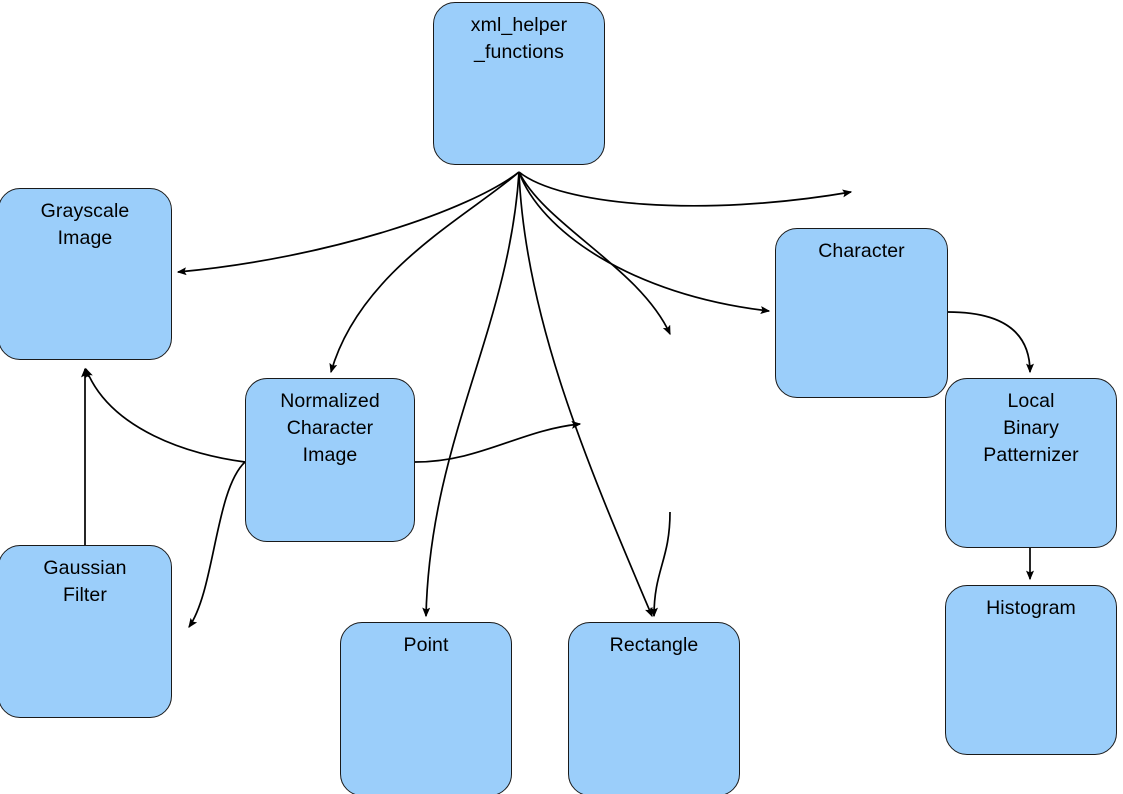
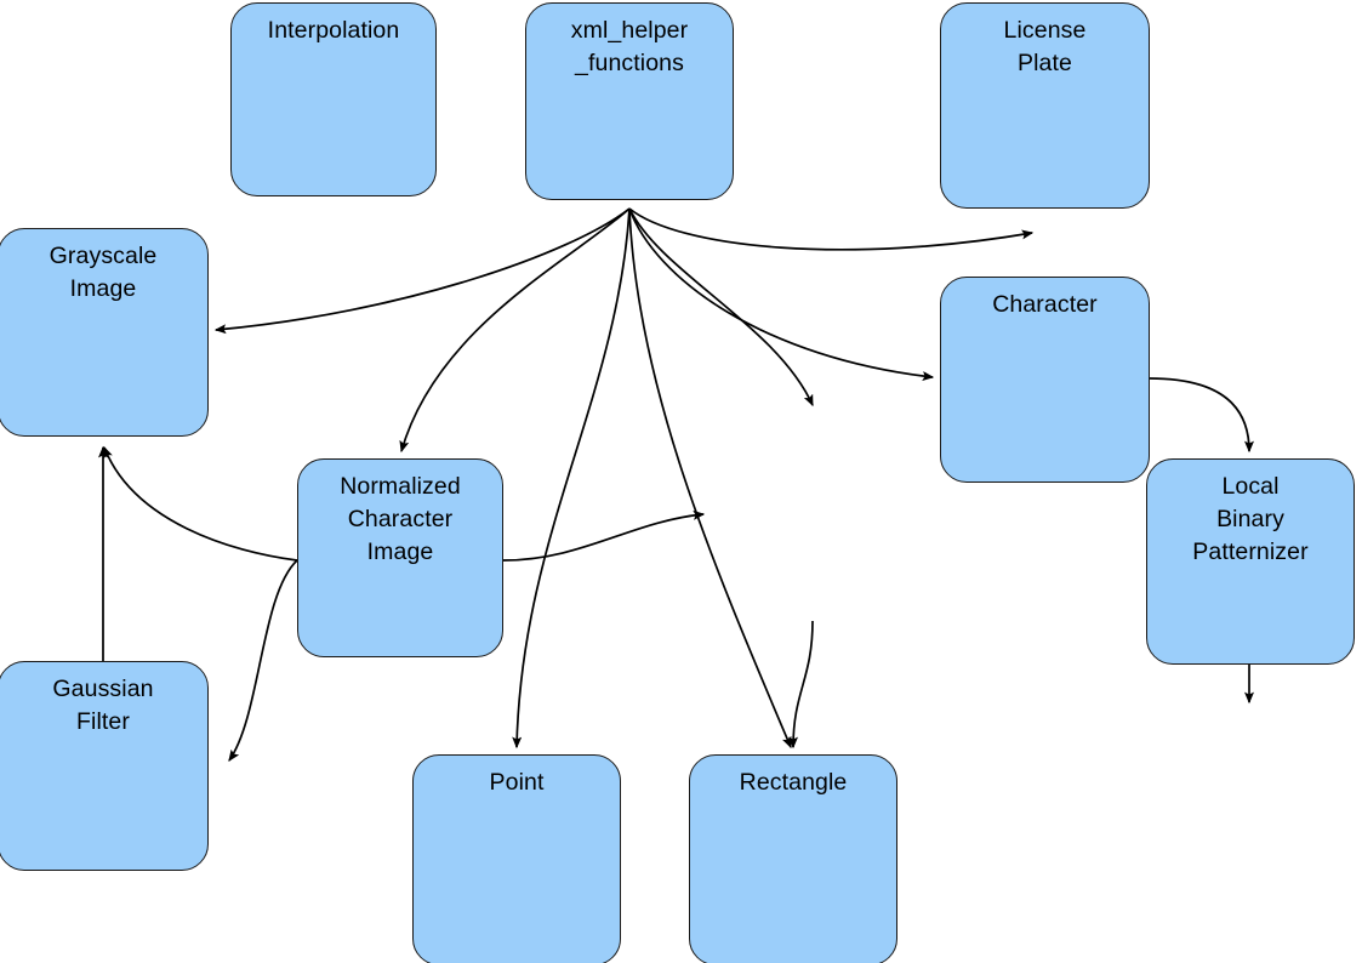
+ Interpolation
  xml_helper
  _functions
+ License
+ Plate
  Grayscale
  Image
  Character
  Normalized
  Character
  Image
  Local
  Binary
  Patternizer
  Gaussian
  Filter
- Histogram
  Point
  Rectangle
